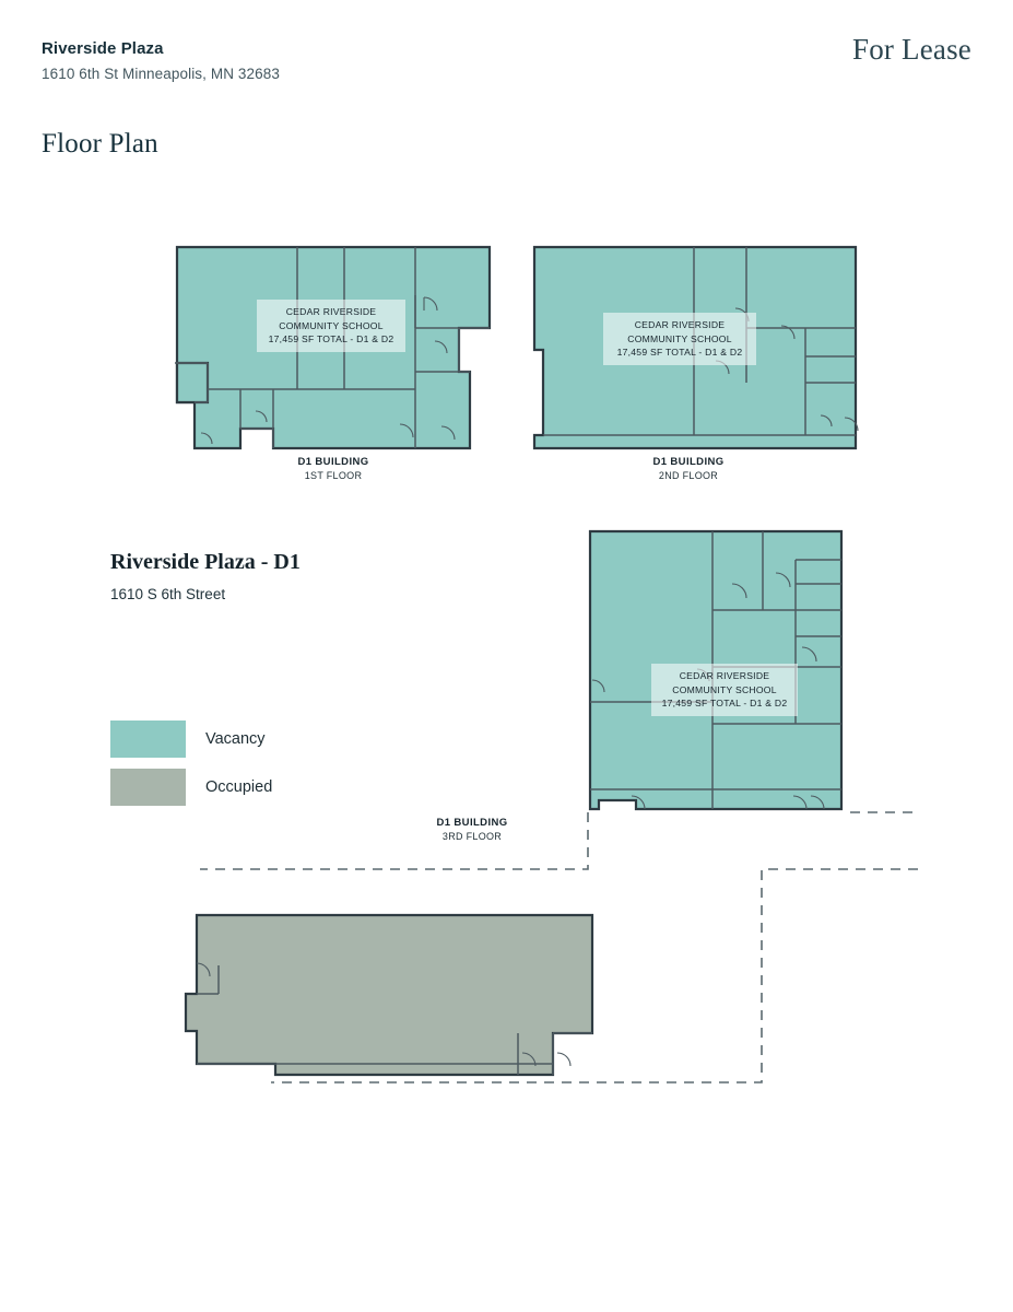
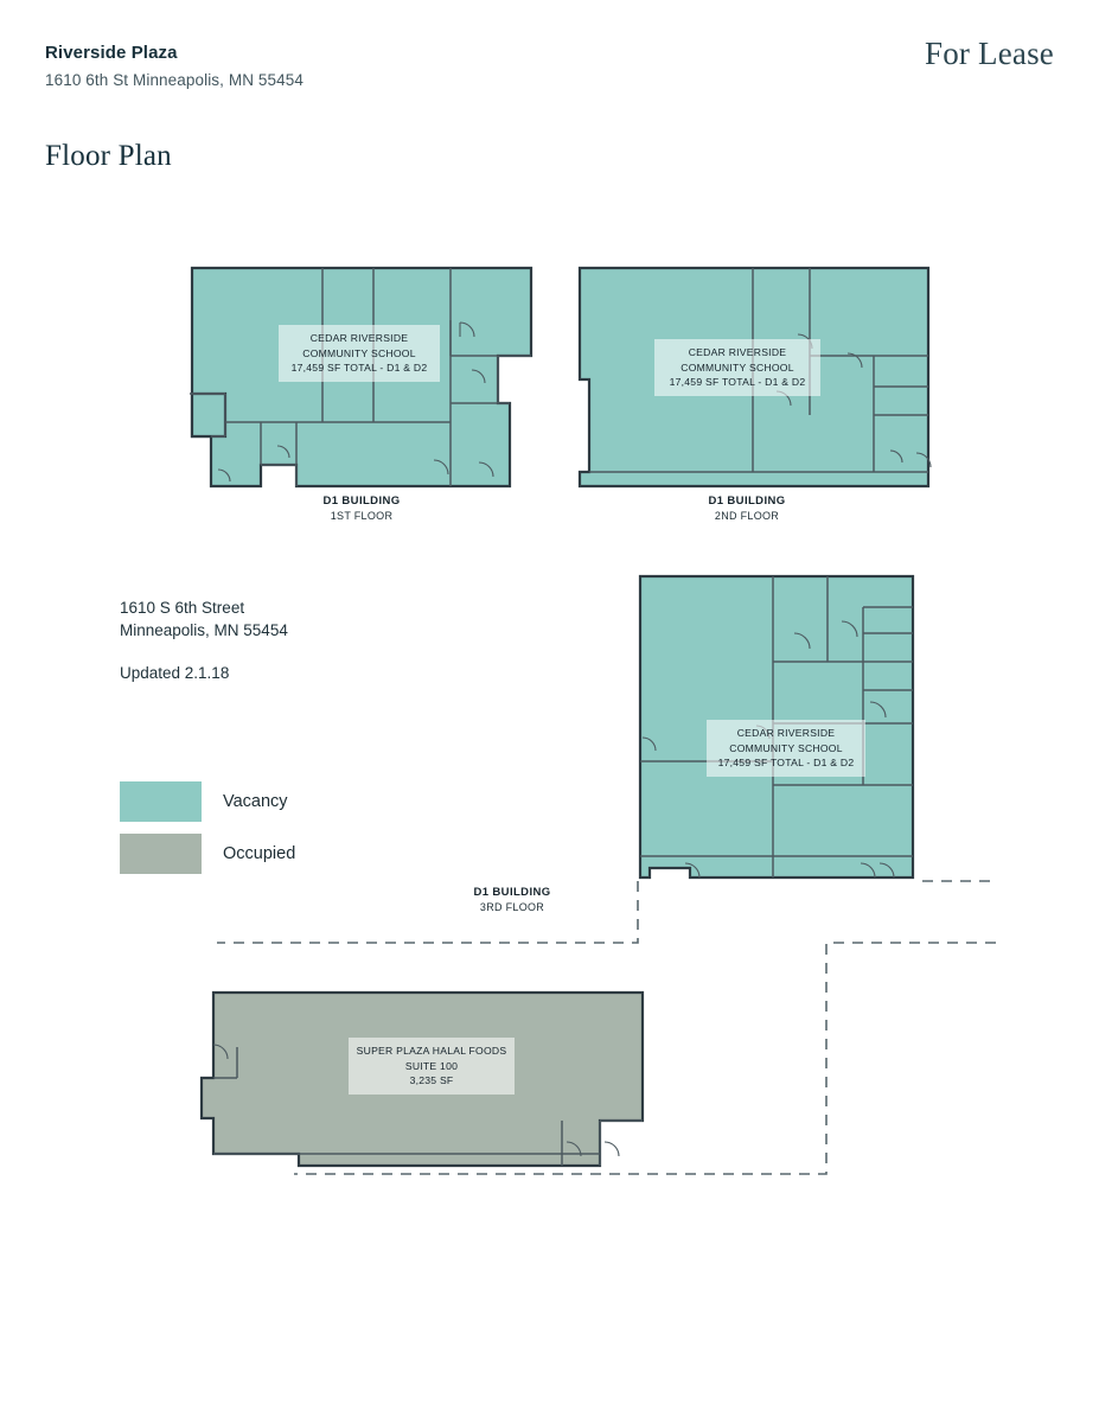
  Riverside Plaza
- 1610 6th St Minneapolis, MN 32683
+ 1610 6th St Minneapolis, MN 55454
  For Lease
  Floor Plan
  CEDAR RIVERSIDE
  COMMUNITY SCHOOL
  17,459 SF TOTAL - D1 & D2
  D1 BUILDING
  1ST FLOOR
  CEDAR RIVERSIDE
  COMMUNITY SCHOOL
  17,459 SF TOTAL - D1 & D2
  D1 BUILDING
  2ND FLOOR
- Riverside Plaza - D1
  1610 S 6th Street
+ Minneapolis, MN 55454
+ Updated 2.1.18
  Vacancy
  Occupied
  CEDAR RIVERSIDE
  COMMUNITY SCHOOL
  17,459 SF TOTAL - D1 & D2
  D1 BUILDING
  3RD FLOOR
+ SUPER PLAZA HALAL FOODS
+ SUITE 100
+ 3,235 SF
